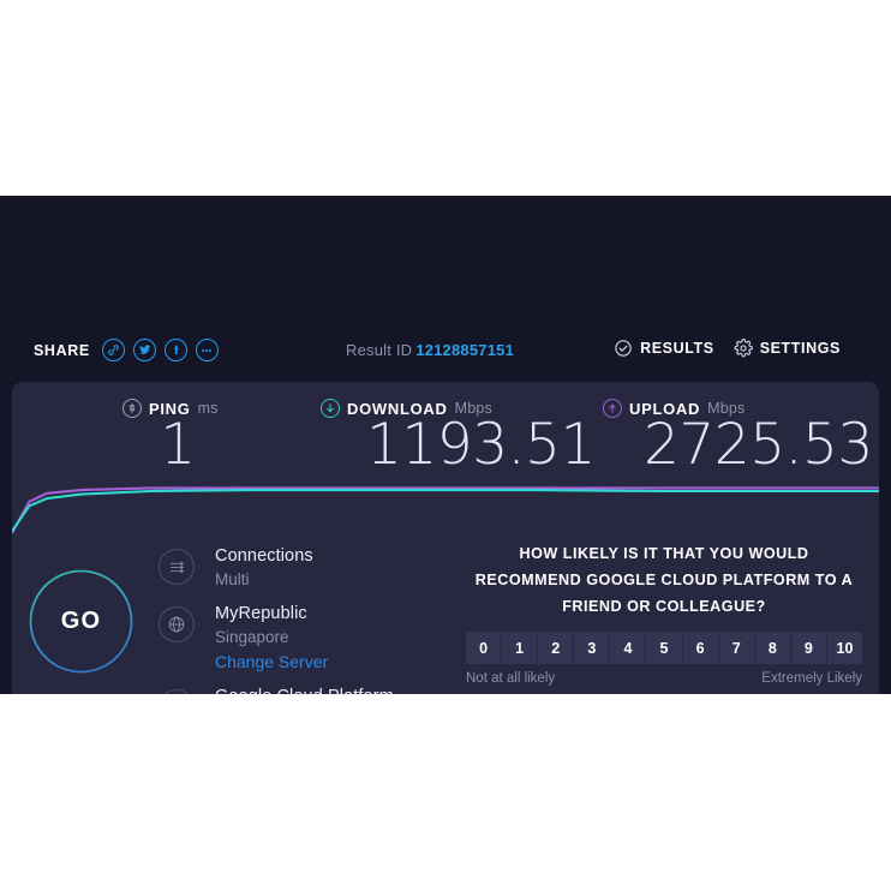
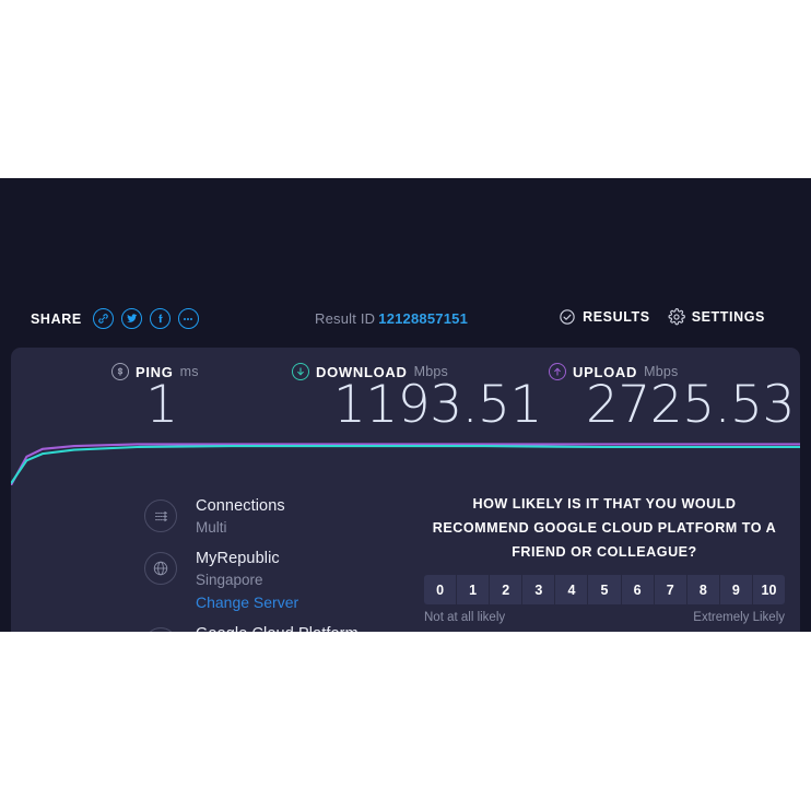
  SHARE
  Result ID 12128857151
  RESULTS
  SETTINGS
  PING
  ms
  1
  DOWNLOAD
  Mbps
  1193.51
  UPLOAD
  Mbps
  2725.53
- GO
  Connections
  Multi
  MyRepublic
  Singapore
  Change Server
  HOW LIKELY IS IT THAT YOU WOULD RECOMMEND GOOGLE CLOUD PLATFORM TO A FRIEND OR COLLEAGUE?
  0
  1
  2
  3
  4
  5
  6
  7
  8
  9
  10
  Not at all likely
  Extremely Likely
